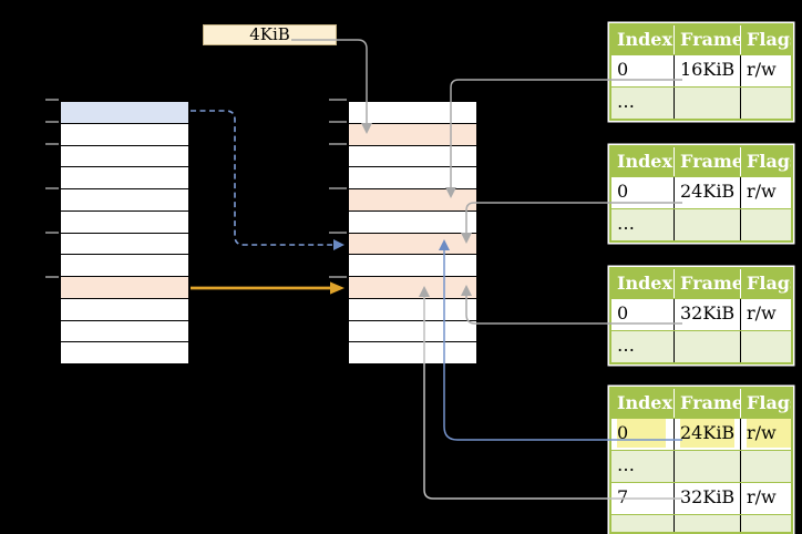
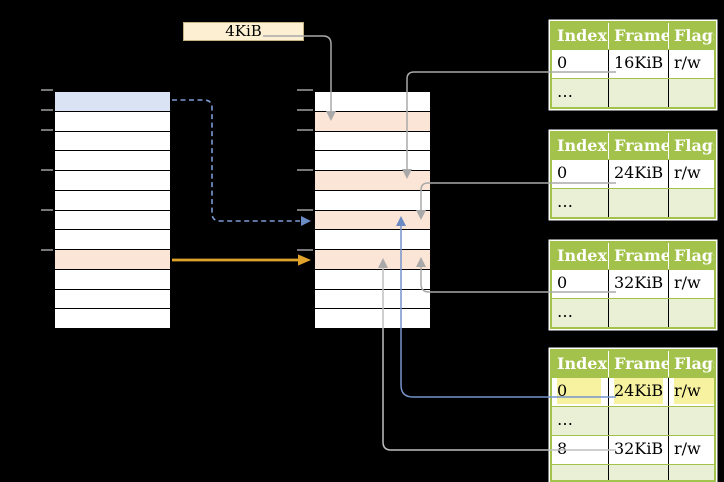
  4KiB
  Index
  Frame
  Flag
  0
  16KiB
  r/w
  …
  Index
  Frame
  Flag
  0
  24KiB
  r/w
  …
  Index
  Frame
  Flag
  0
  32KiB
  r/w
  …
  Index
  Frame
  Flag
  0
  24KiB
  r/w
  …
- 7
+ 8
  32KiB
  r/w
  …
